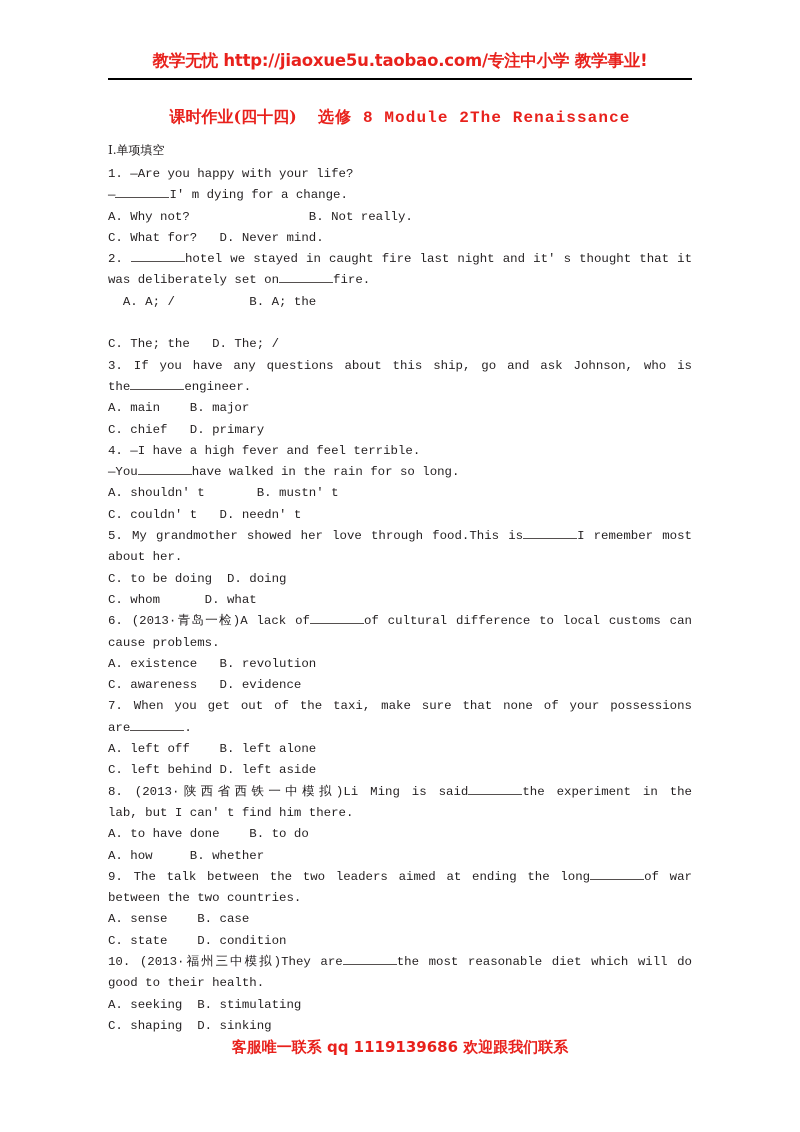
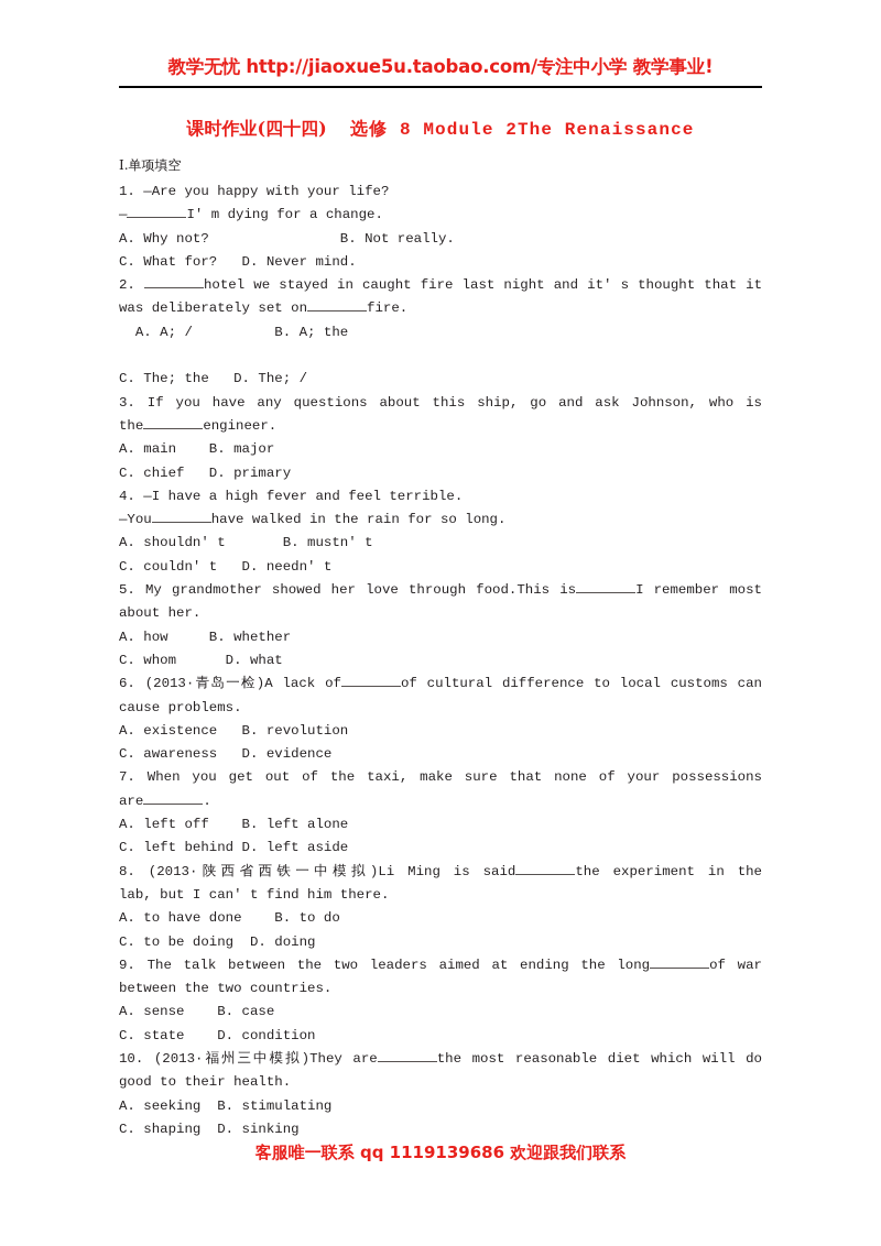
  教学无忧 http://jiaoxue5u.taobao.com/专注中小学 教学事业!
  课时作业(四十四) 选修 8 Module 2The Renaissance
  Ⅰ.单项填空
  1. —Are you happy with your life?
  — I' m dying for a change.
  A. Why not? B. Not really.
  C. What for? D. Never mind.
  2. hotel we stayed in caught fire last night and it' s thought that it
  was deliberately set on fire.
  A. A; / B. A; the
  C. The; the D. The; /
  3. If you have any questions about this ship, go and ask Johnson, who is
  the engineer.
  A. main B. major
  C. chief D. primary
  4. —I have a high fever and feel terrible.
  —You have walked in the rain for so long.
  A. shouldn' t B. mustn' t
  C. couldn' t D. needn' t
  5. My grandmother showed her love through food.This is I remember most
  about her.
- C. to be doing D. doing
+ A. how B. whether
  C. whom D. what
  6. (2013·青岛一检)A lack of of cultural difference to local customs can
  cause problems.
  A. existence B. revolution
  C. awareness D. evidence
  7. When you get out of the taxi, make sure that none of your possessions
  are .
  A. left off B. left alone
  C. left behind D. left aside
  8. (2013·陕西省西铁一中模拟)Li Ming is said the experiment in the
  lab, but I can' t find him there.
  A. to have done B. to do
- A. how B. whether
+ C. to be doing D. doing
  9. The talk between the two leaders aimed at ending the long of war
  between the two countries.
  A. sense B. case
  C. state D. condition
  10. (2013·福州三中模拟)They are the most reasonable diet which will do
  good to their health.
  A. seeking B. stimulating
  C. shaping D. sinking
  客服唯一联系 qq 1119139686 欢迎跟我们联系
